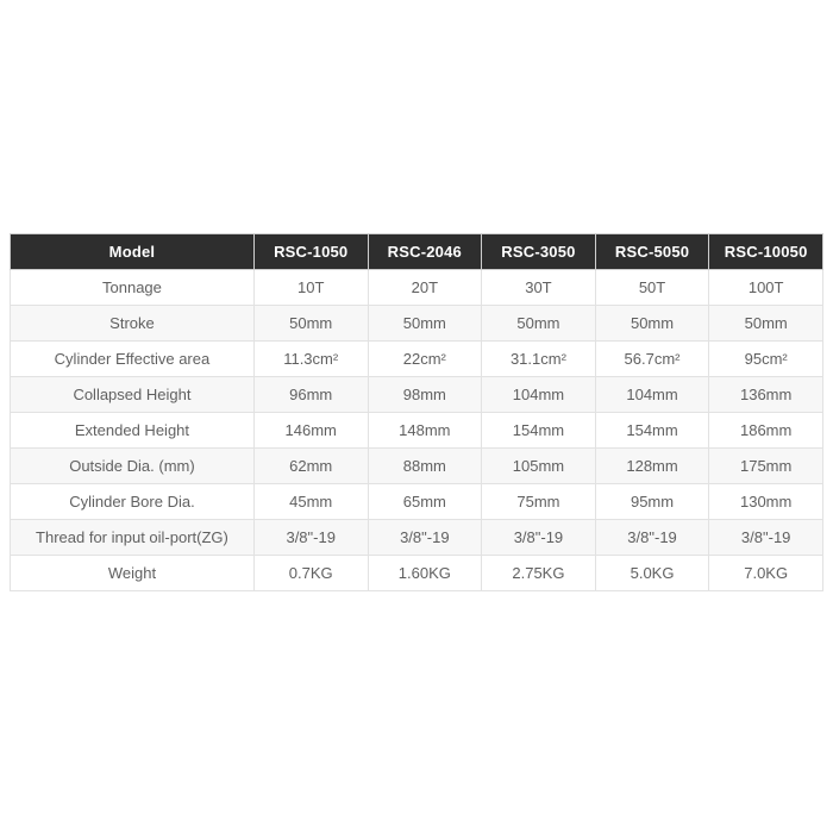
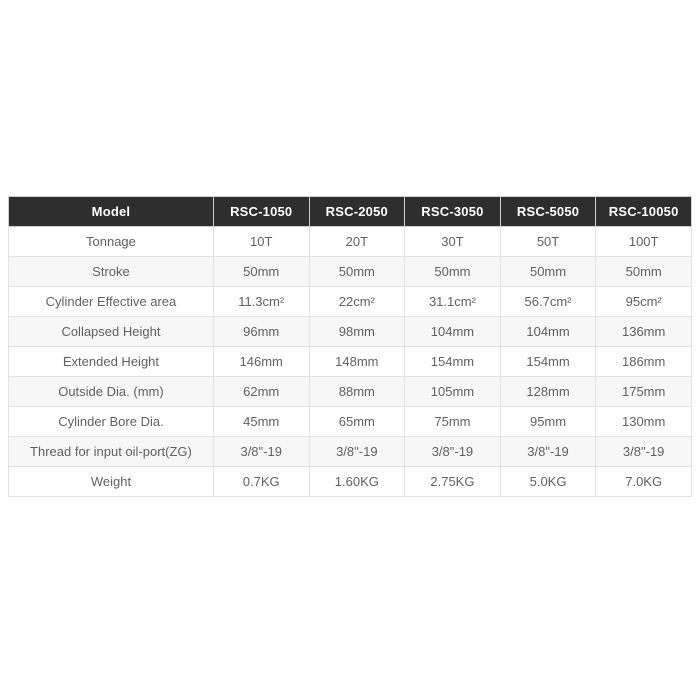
- Model	RSC-1050	RSC-2046	RSC-3050	RSC-5050	RSC-10050
+ Model	RSC-1050	RSC-2050	RSC-3050	RSC-5050	RSC-10050
  Tonnage	10T	20T	30T	50T	100T
  Stroke	50mm	50mm	50mm	50mm	50mm
  Cylinder Effective area	11.3cm²	22cm²	31.1cm²	56.7cm²	95cm²
  Collapsed Height	96mm	98mm	104mm	104mm	136mm
  Extended Height	146mm	148mm	154mm	154mm	186mm
  Outside Dia. (mm)	62mm	88mm	105mm	128mm	175mm
  Cylinder Bore Dia.	45mm	65mm	75mm	95mm	130mm
  Thread for input oil-port(ZG)	3/8"-19	3/8"-19	3/8"-19	3/8"-19	3/8"-19
  Weight	0.7KG	1.60KG	2.75KG	5.0KG	7.0KG
